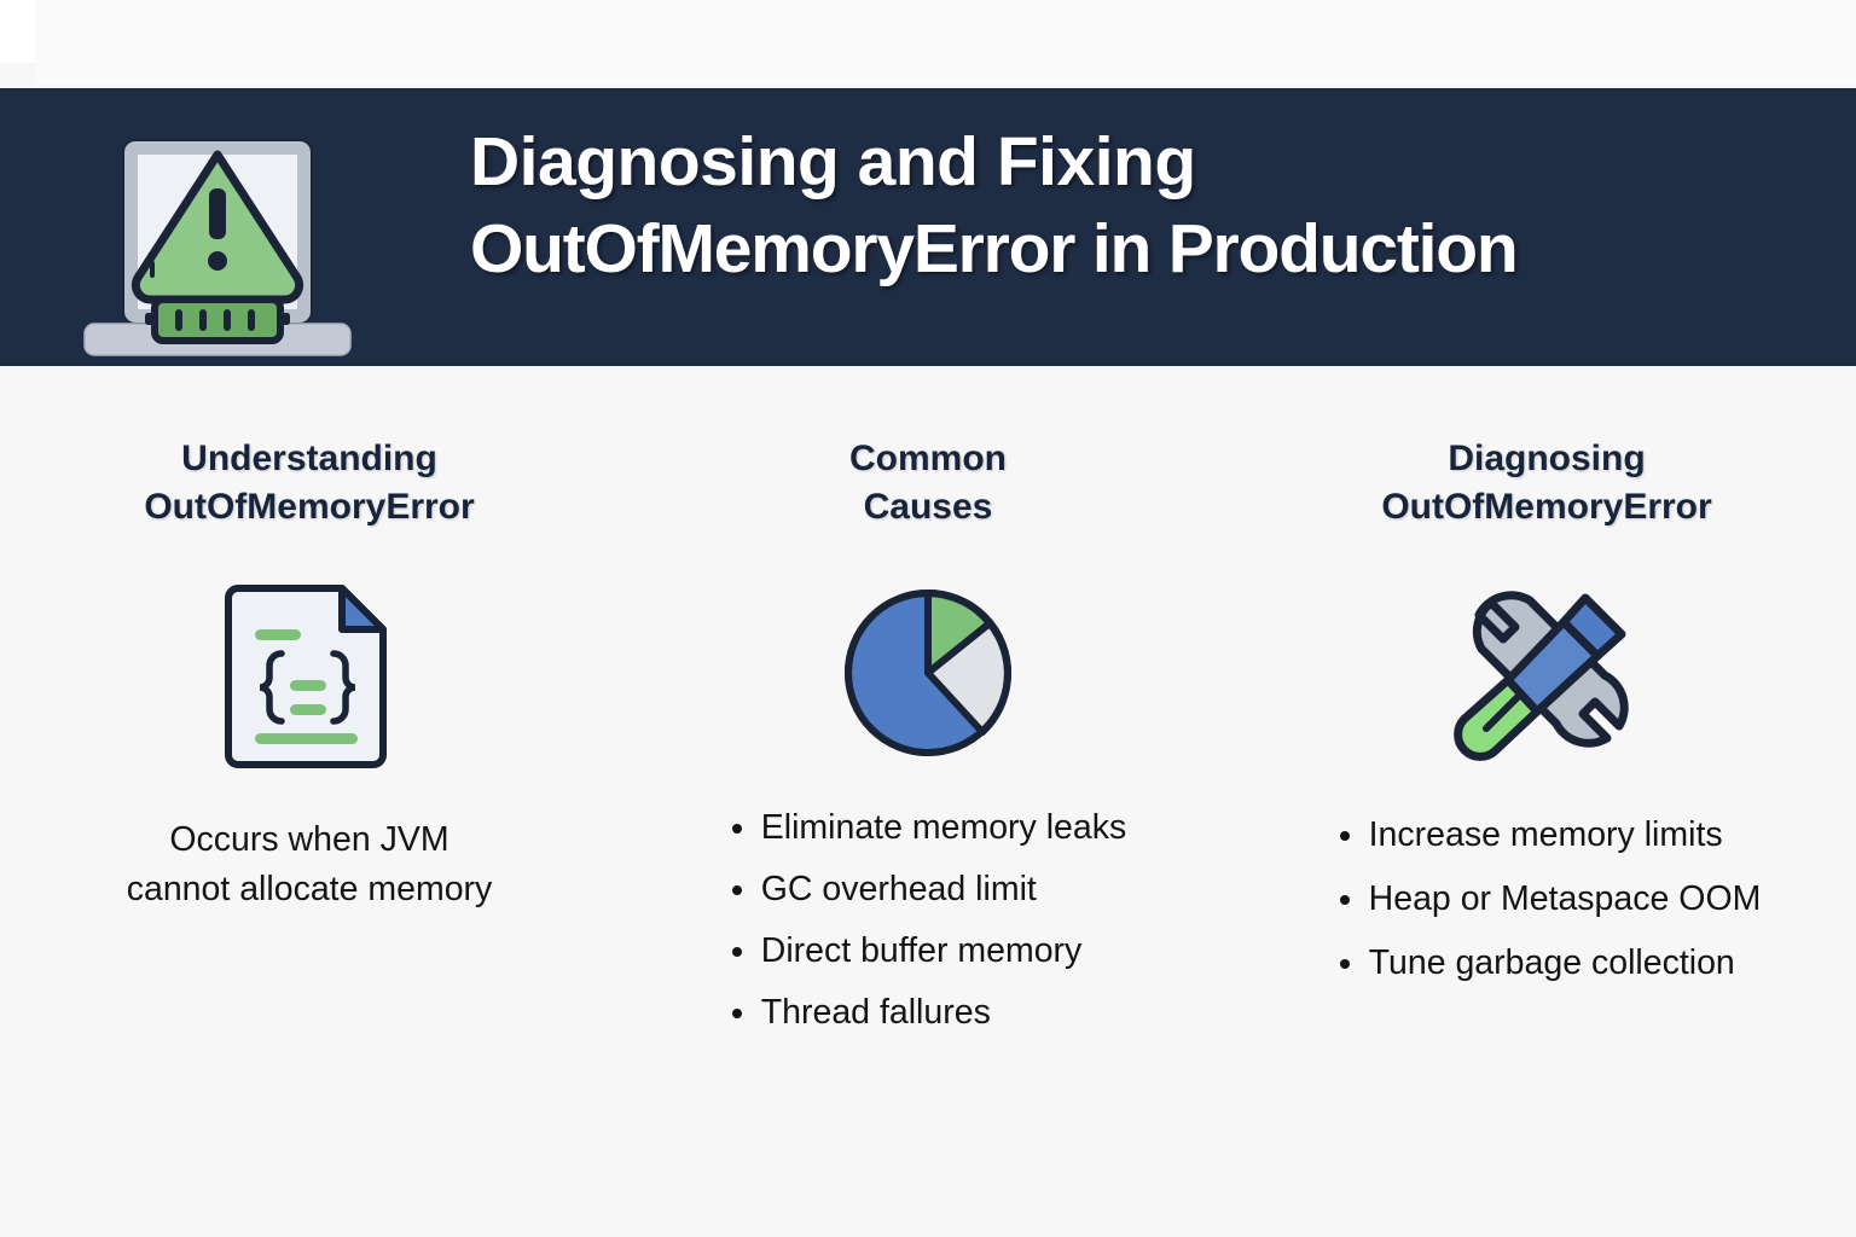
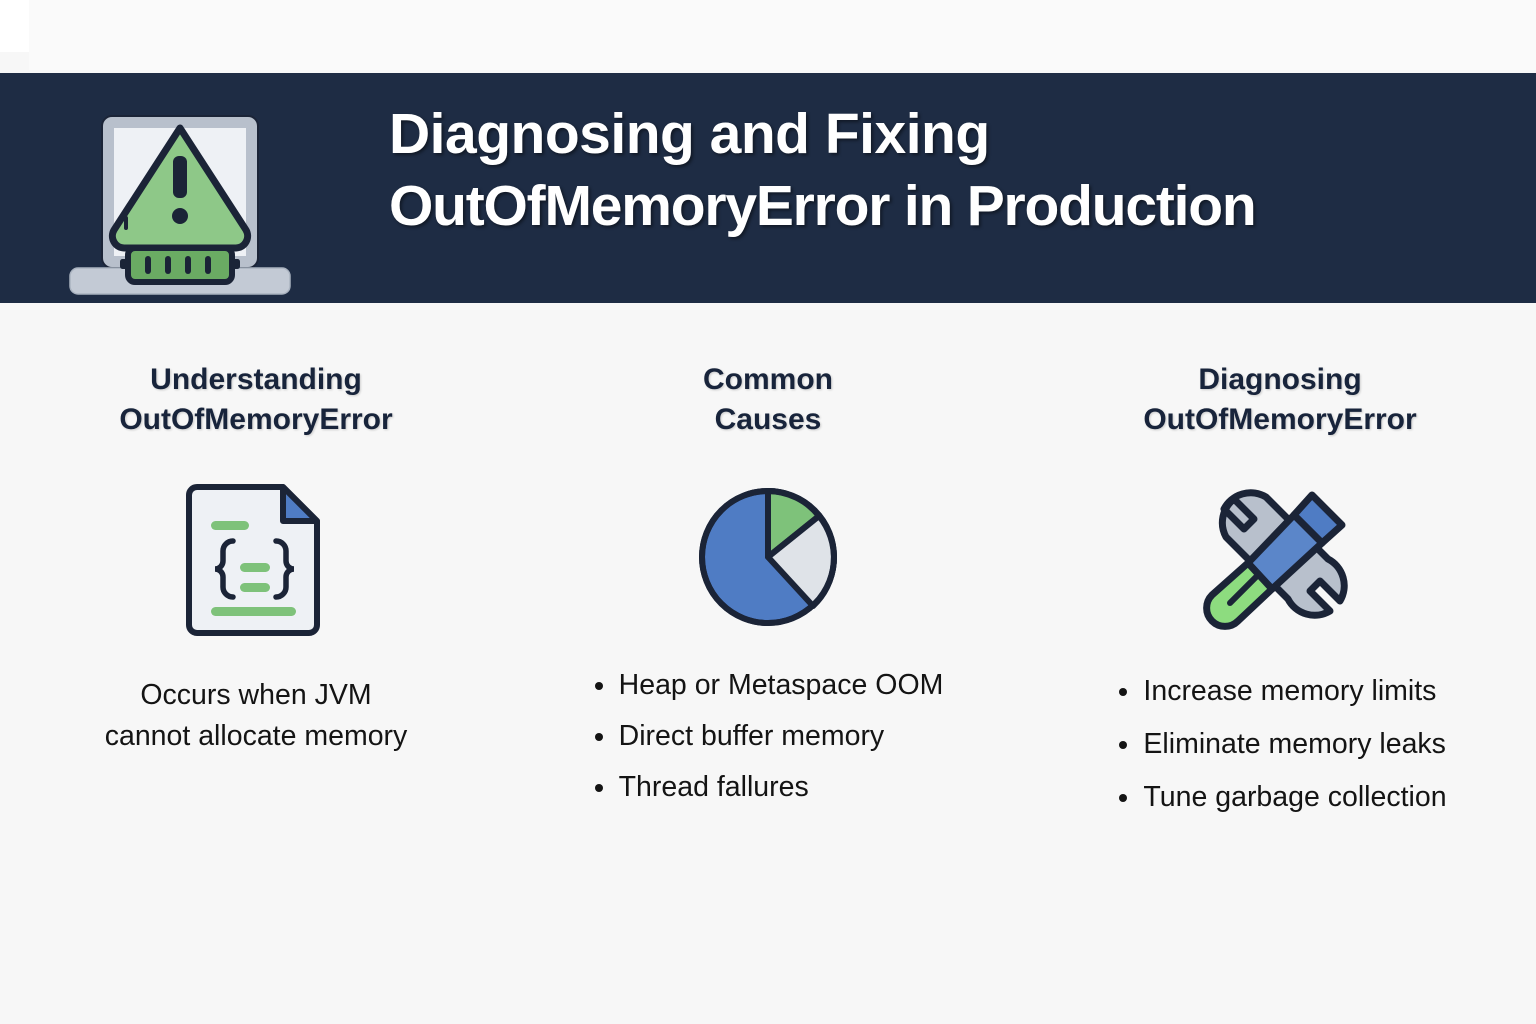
  Diagnosing and Fixing
  OutOfMemoryError in Production
  Understanding
  OutOfMemoryError
  Occurs when JVM
  cannot allocate memory
  Common
  Causes
- Eliminate memory leaks
+ Heap or Metaspace OOM
- GC overhead limit
  Direct buffer memory
  Thread fallures
  Diagnosing
  OutOfMemoryError
  Increase memory limits
- Heap or Metaspace OOM
+ Eliminate memory leaks
  Tune garbage collection
